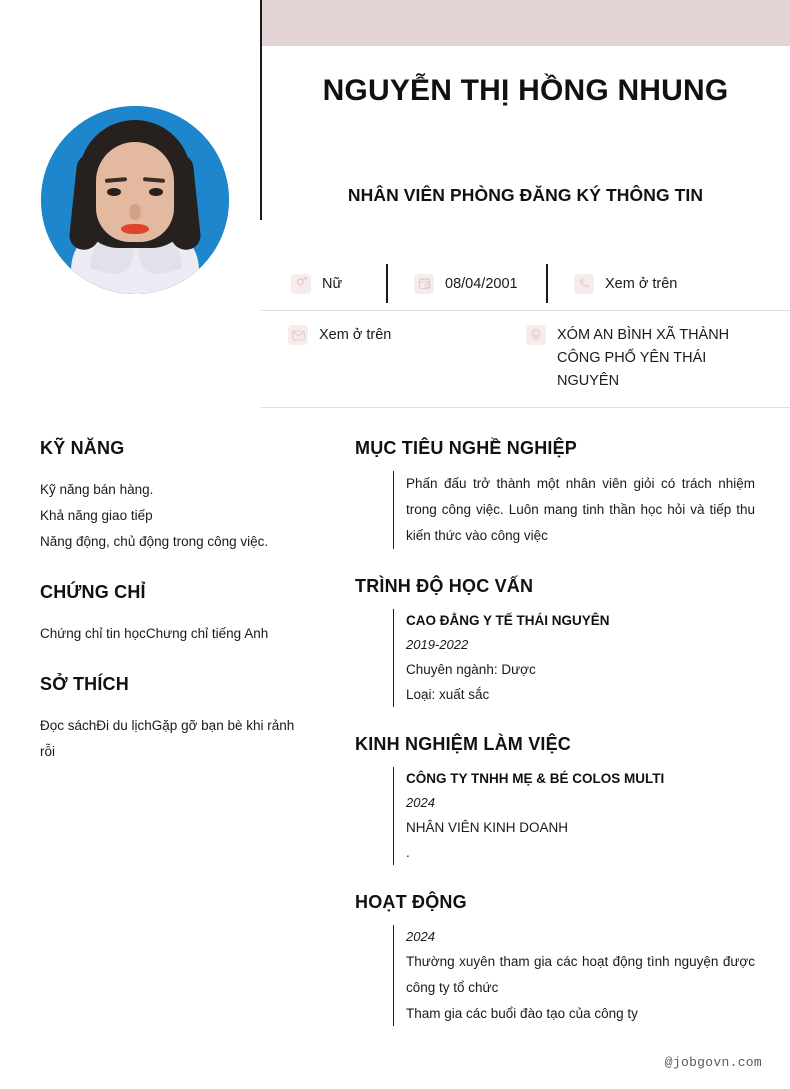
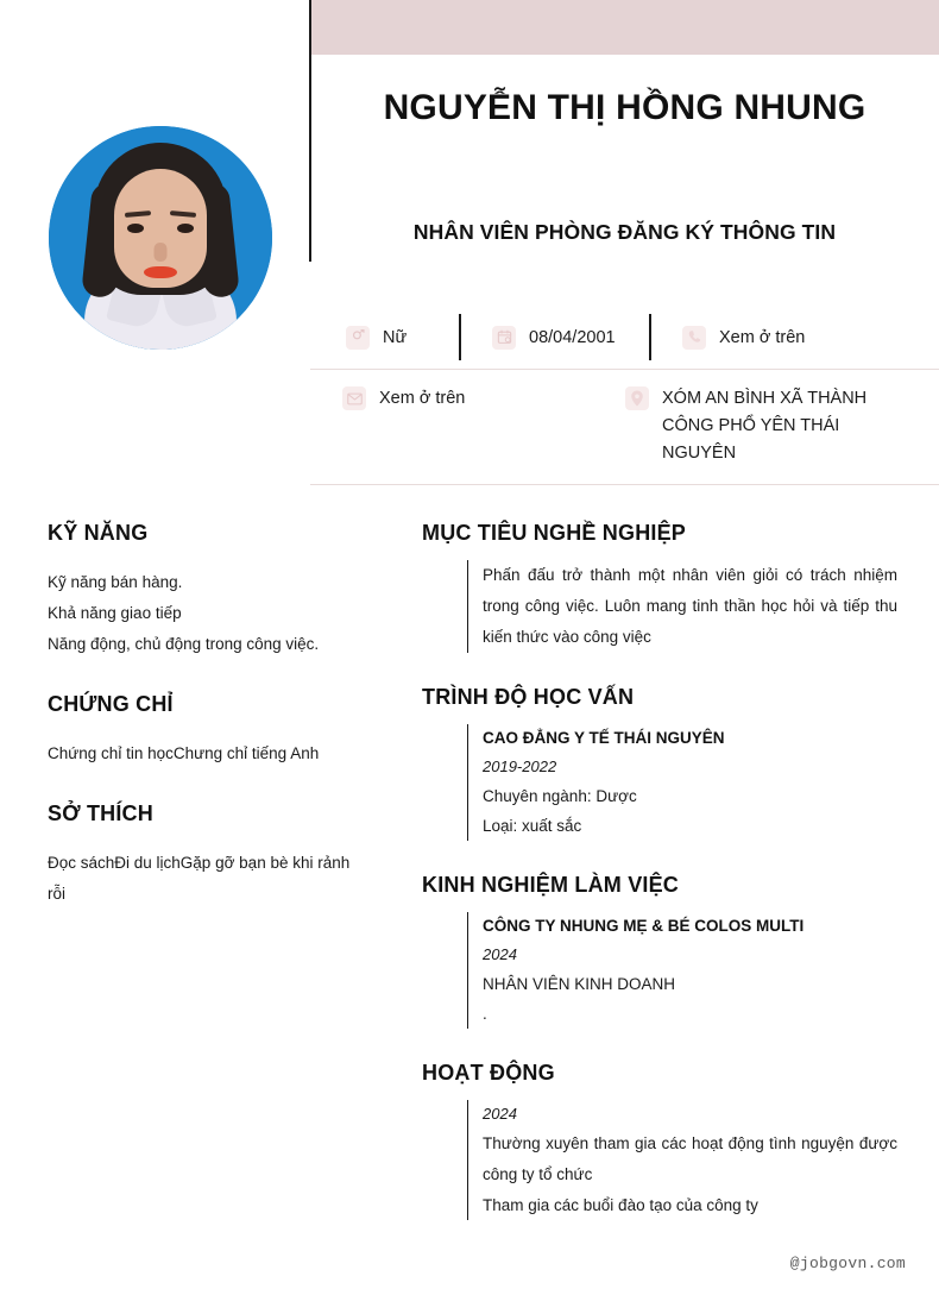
  NGUYỄN THỊ HỒNG NHUNG
  NHÂN VIÊN PHÒNG ĐĂNG KÝ THÔNG TIN
  Nữ
  08/04/2001
  Xem ở trên
  Xem ở trên
  XÓM AN BÌNH XÃ THÀNH CÔNG PHỔ YÊN THÁI NGUYÊN
  KỸ NĂNG
  Kỹ năng bán hàng.
  Khả năng giao tiếp
  Năng động, chủ động trong công việc.
  CHỨNG CHỈ
  Chứng chỉ tin họcChưng chỉ tiếng Anh
  SỞ THÍCH
  Đọc sáchĐi du lịchGặp gỡ bạn bè khi rảnh rỗi
  MỤC TIÊU NGHỀ NGHIỆP
  Phấn đấu trở thành một nhân viên giỏi có trách nhiệm trong công việc. Luôn mang tinh thần học hỏi và tiếp thu kiến thức vào công việc
  TRÌNH ĐỘ HỌC VẤN
  CAO ĐẲNG Y TẾ THÁI NGUYÊN
  2019-2022
  Chuyên ngành: Dược
  Loại: xuất sắc
  KINH NGHIỆM LÀM VIỆC
- CÔNG TY TNHH MẸ & BÉ COLOS MULTI
+ CÔNG TY NHUNG MẸ & BÉ COLOS MULTI
  2024
  NHÂN VIÊN KINH DOANH
  .
  HOẠT ĐỘNG
  2024
  Thường xuyên tham gia các hoạt động tình nguyện được công ty tổ chức
  Tham gia các buổi đào tạo của công ty
  @jobgovn.com
